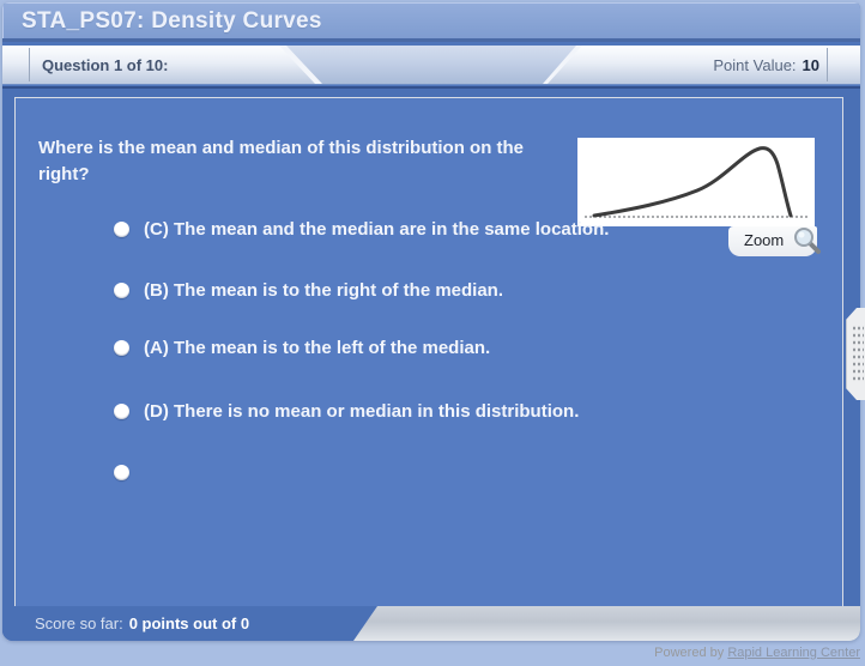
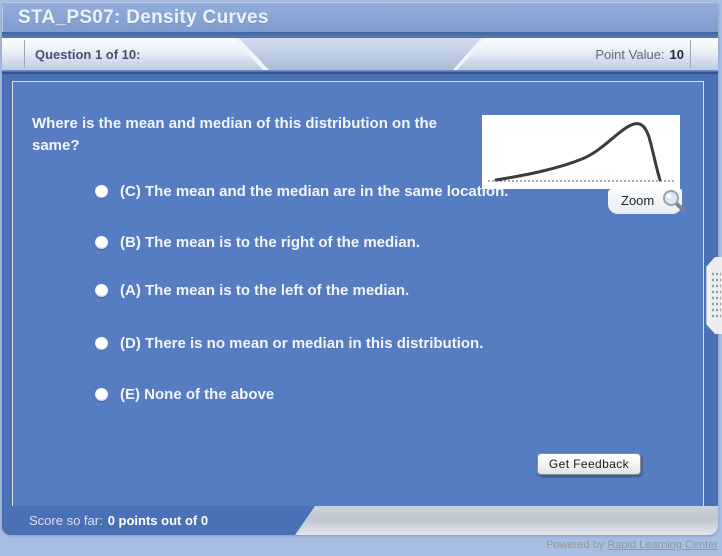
  STA_PS07: Density Curves
  Question 1 of 10:
  Point Value: 10
- Where is the mean and median of this distribution on the right?
+ Where is the mean and median of this distribution on the same?
  Zoom
  (C) The mean and the median are in the same location.
  (B) The mean is to the right of the median.
  (A) The mean is to the left of the median.
  (D) There is no mean or median in this distribution.
+ (E) None of the above
+ Get Feedback
  Score so far: 0 points out of 0
  Powered by Rapid Learning Center
